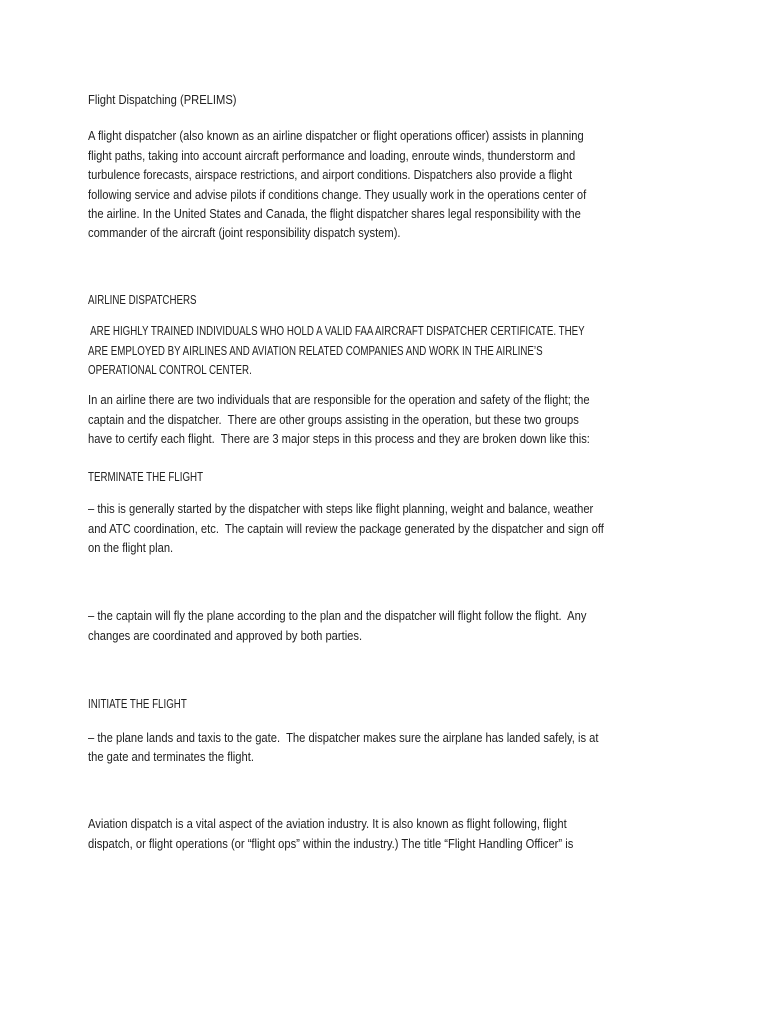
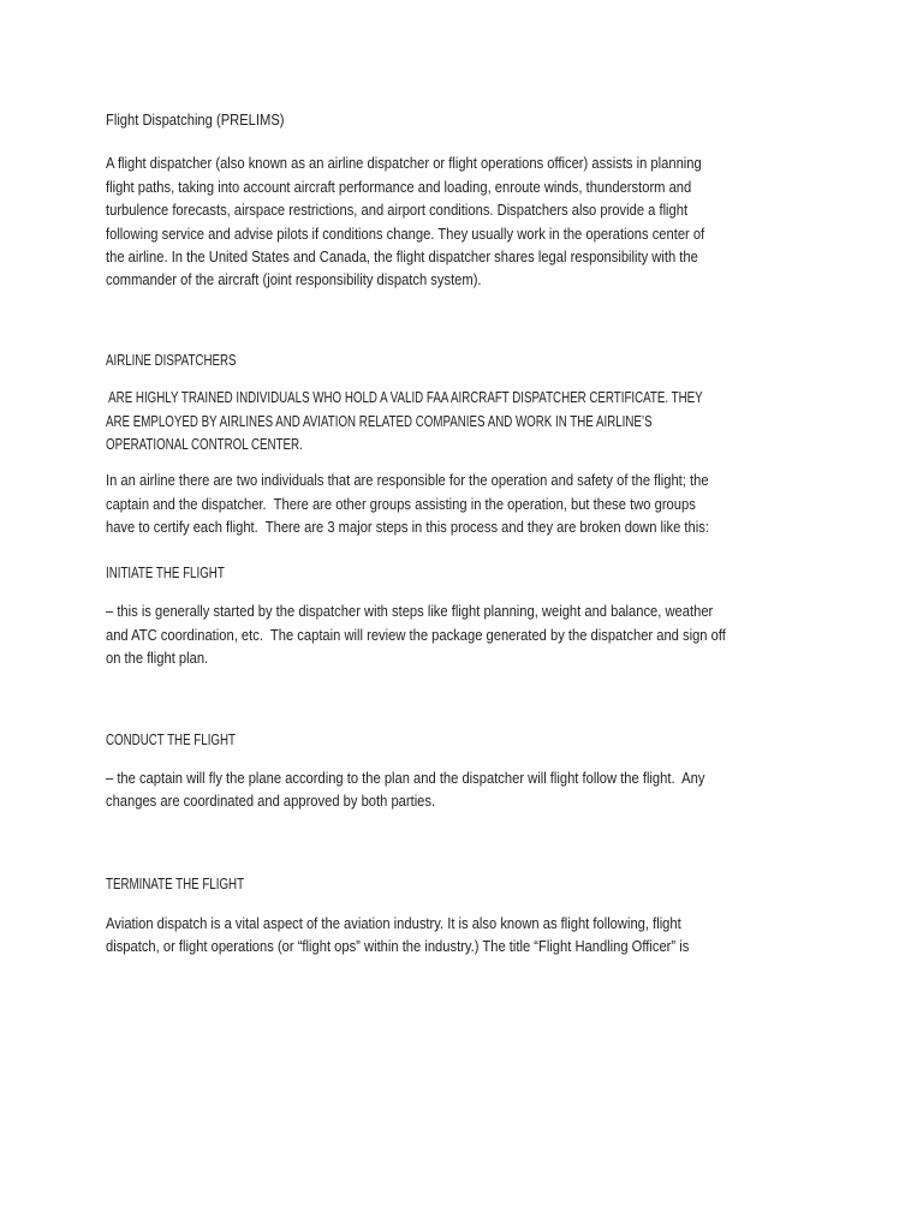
  Flight Dispatching (PRELIMS)
  A flight dispatcher (also known as an airline dispatcher or flight operations officer) assists in planning
  flight paths, taking into account aircraft performance and loading, enroute winds, thunderstorm and
  turbulence forecasts, airspace restrictions, and airport conditions. Dispatchers also provide a flight
  following service and advise pilots if conditions change. They usually work in the operations center of
  the airline. In the United States and Canada, the flight dispatcher shares legal responsibility with the
  commander of the aircraft (joint responsibility dispatch system).
  AIRLINE DISPATCHERS
  ARE HIGHLY TRAINED INDIVIDUALS WHO HOLD A VALID FAA AIRCRAFT DISPATCHER CERTIFICATE. THEY
  ARE EMPLOYED BY AIRLINES AND AVIATION RELATED COMPANIES AND WORK IN THE AIRLINE’S
  OPERATIONAL CONTROL CENTER.
  In an airline there are two individuals that are responsible for the operation and safety of the flight; the
  captain and the dispatcher. There are other groups assisting in the operation, but these two groups
  have to certify each flight. There are 3 major steps in this process and they are broken down like this:
- TERMINATE THE FLIGHT
+ INITIATE THE FLIGHT
  – this is generally started by the dispatcher with steps like flight planning, weight and balance, weather
  and ATC coordination, etc. The captain will review the package generated by the dispatcher and sign off
  on the flight plan.
+ CONDUCT THE FLIGHT
  – the captain will fly the plane according to the plan and the dispatcher will flight follow the flight. Any
  changes are coordinated and approved by both parties.
- INITIATE THE FLIGHT
+ TERMINATE THE FLIGHT
- – the plane lands and taxis to the gate. The dispatcher makes sure the airplane has landed safely, is at
- the gate and terminates the flight.
  Aviation dispatch is a vital aspect of the aviation industry. It is also known as flight following, flight
  dispatch, or flight operations (or “flight ops” within the industry.) The title “Flight Handling Officer” is
